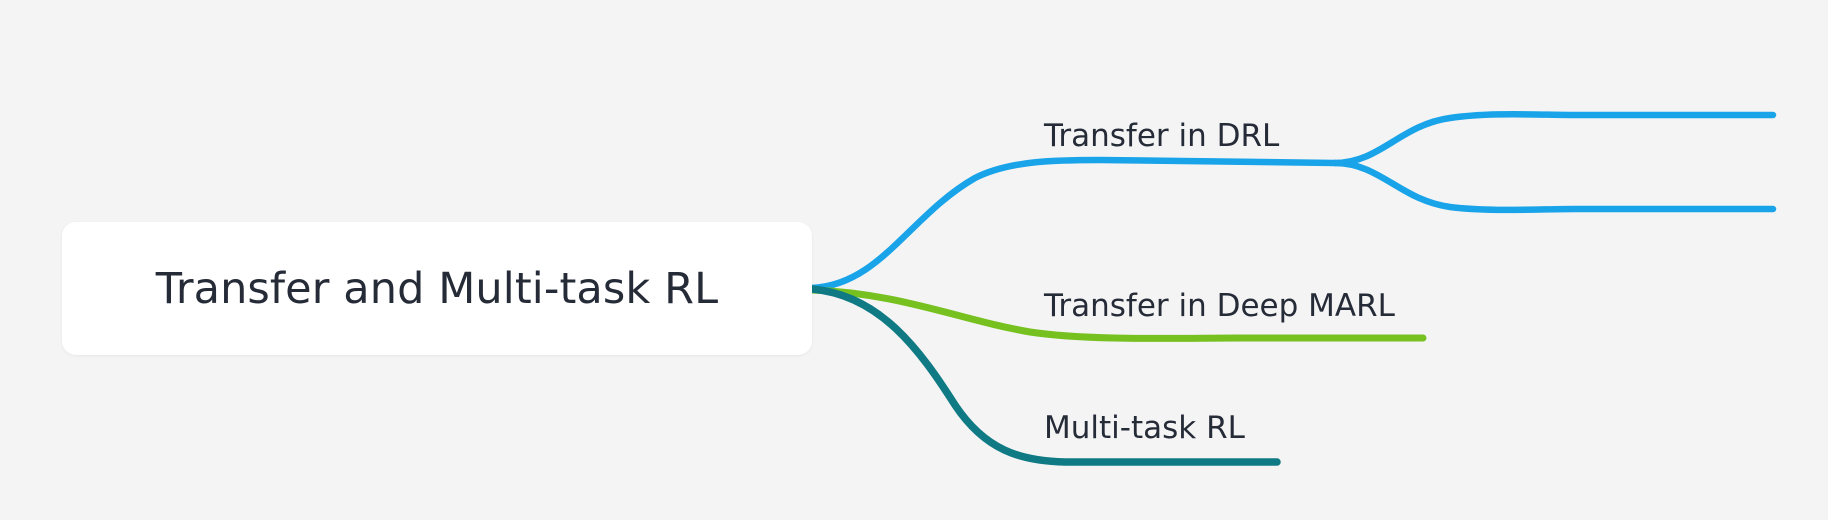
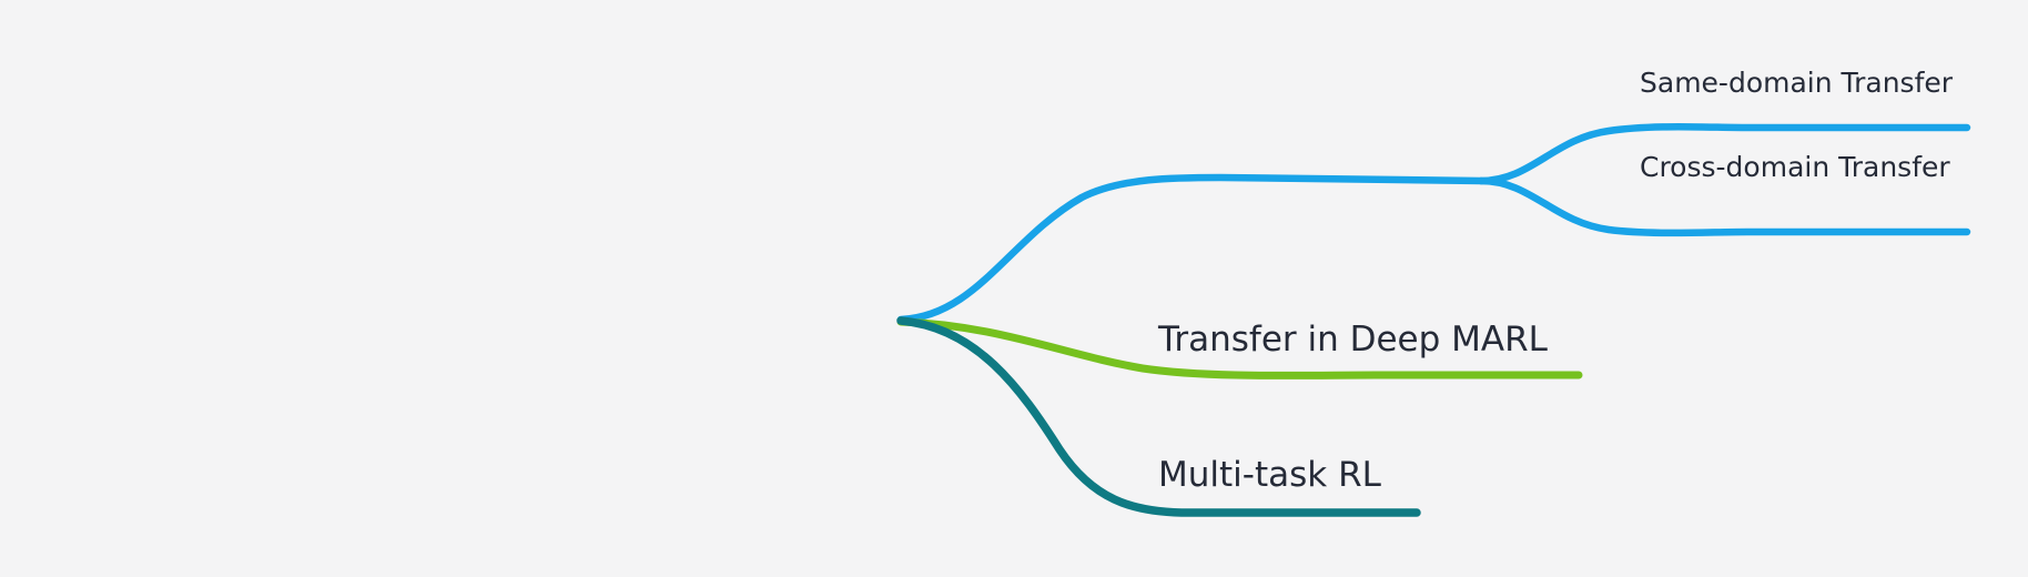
- Transfer and Multi-task RL
- Transfer in DRL
  Transfer in Deep MARL
  Multi-task RL
+ Same-domain Transfer
+ Cross-domain Transfer
